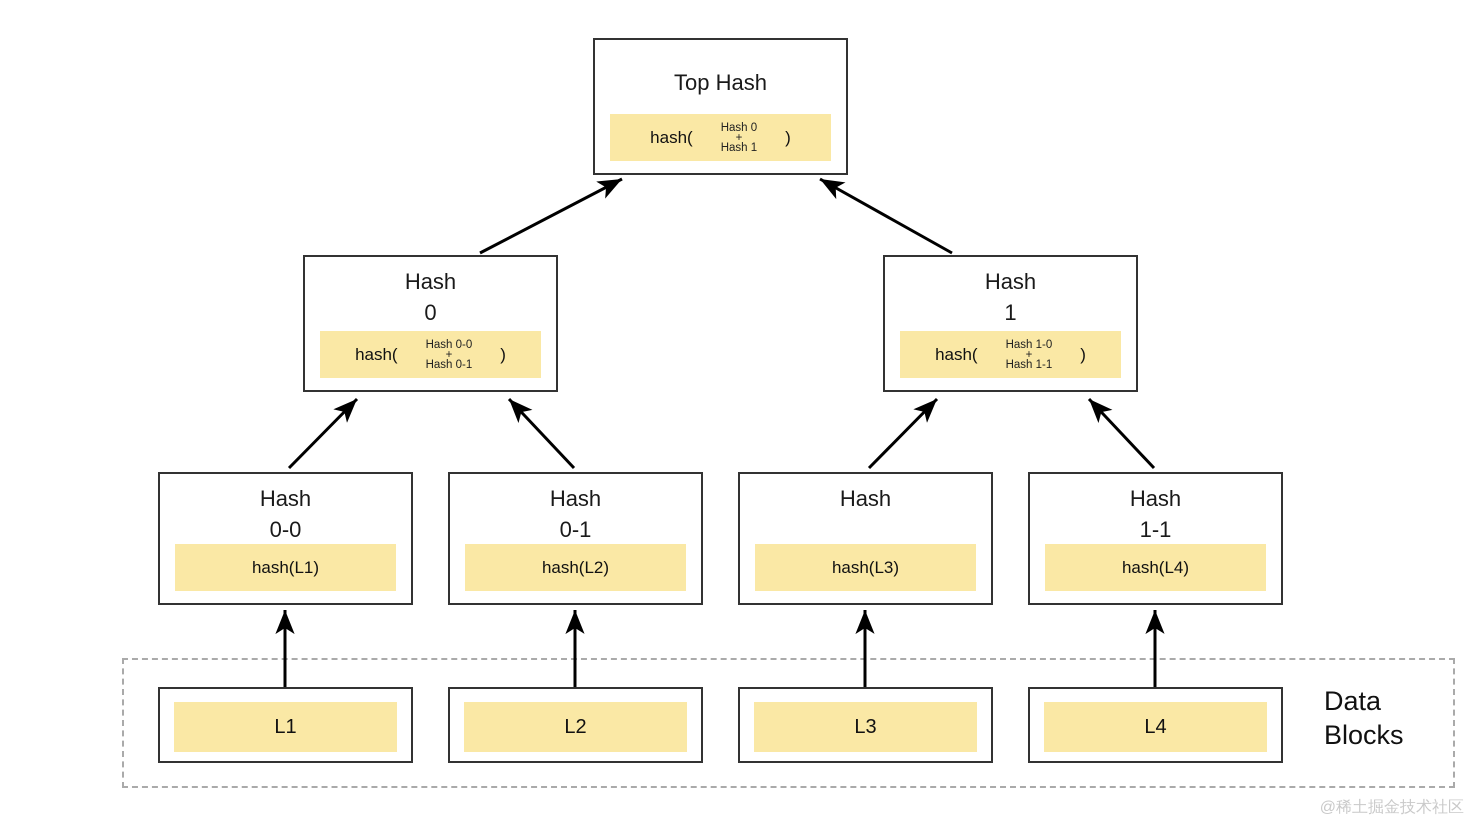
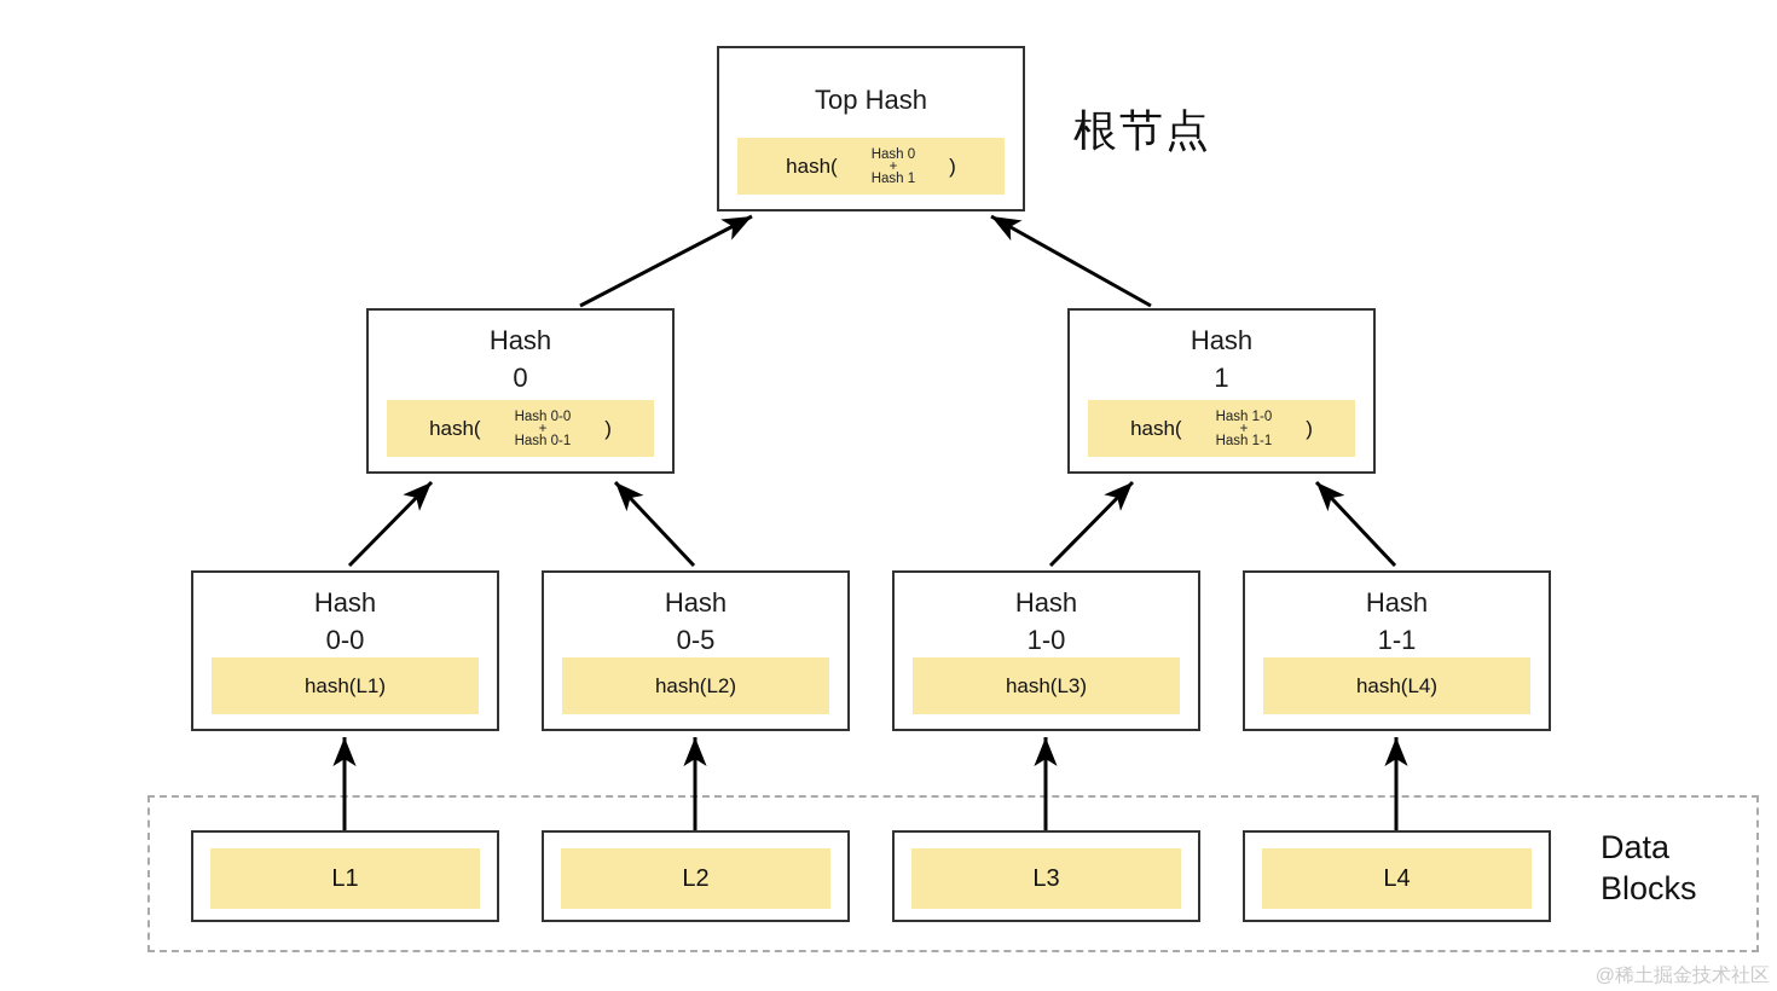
  Top Hash
  hash(
  Hash 0
  +
  Hash 1
  )
  Hash
  0
  hash(
  Hash 0-0
  +
  Hash 0-1
  )
  Hash
  1
  hash(
  Hash 1-0
  +
  Hash 1-1
  )
  Hash
  0-0
  hash(L1)
  Hash
- 0-1
+ 0-5
  hash(L2)
  Hash
+ 1-0
  hash(L3)
  Hash
  1-1
  hash(L4)
  L1
  L2
  L3
  L4
+ 根节点
  Data
  Blocks
  @稀土掘金技术社区
